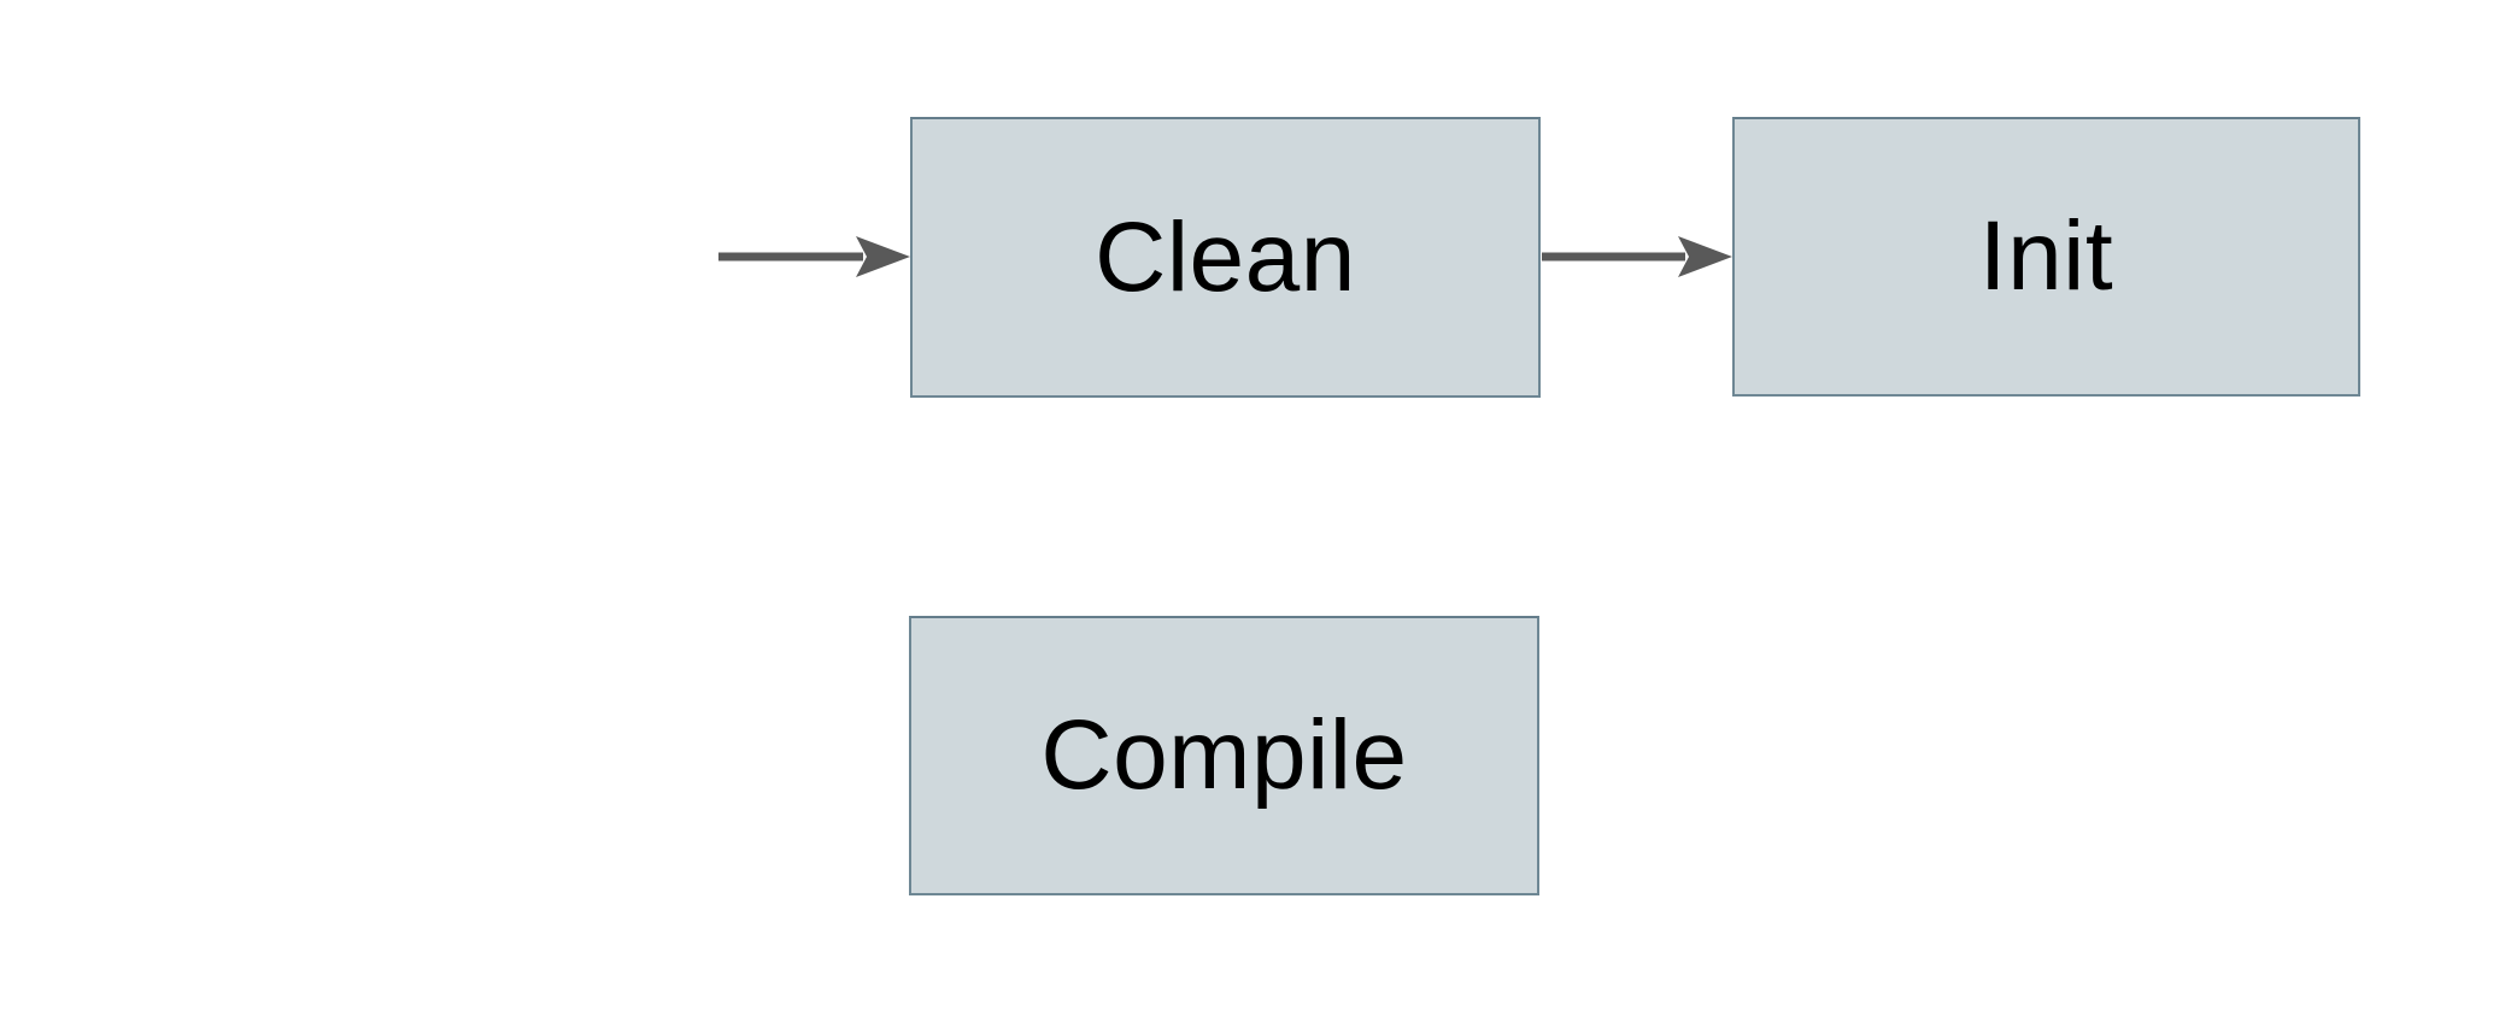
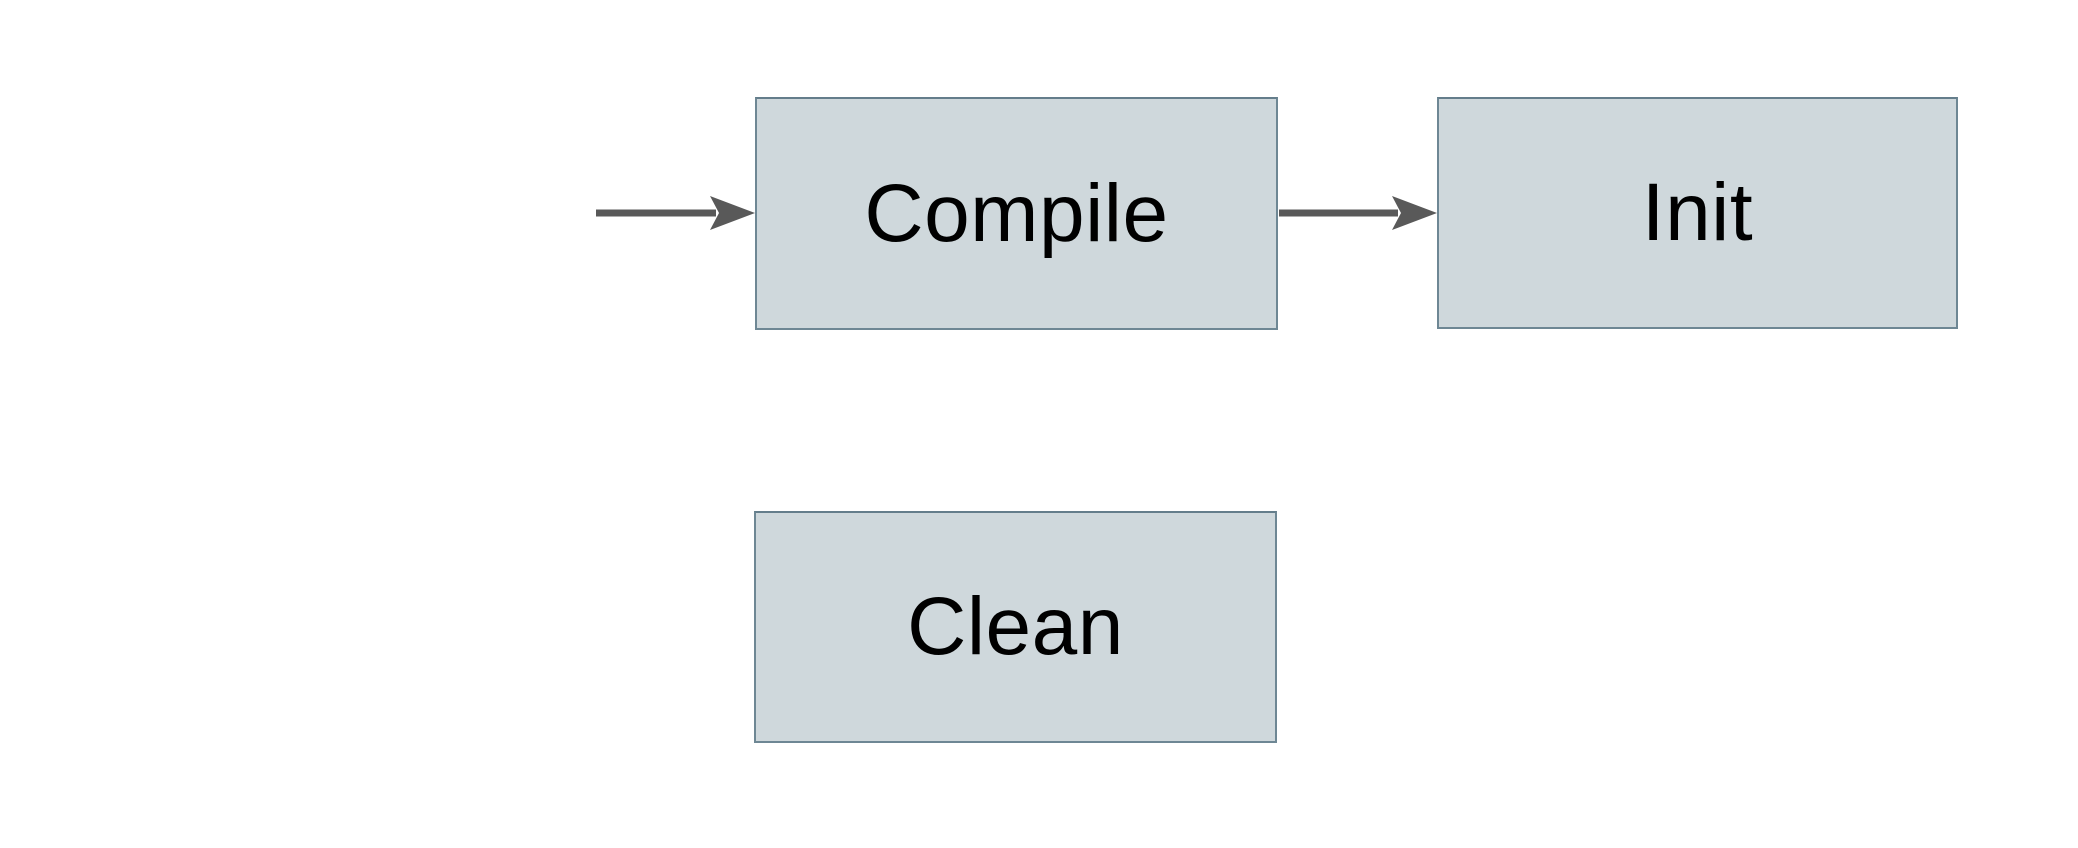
- Clean
+ Compile
  Init
- Compile
+ Clean
